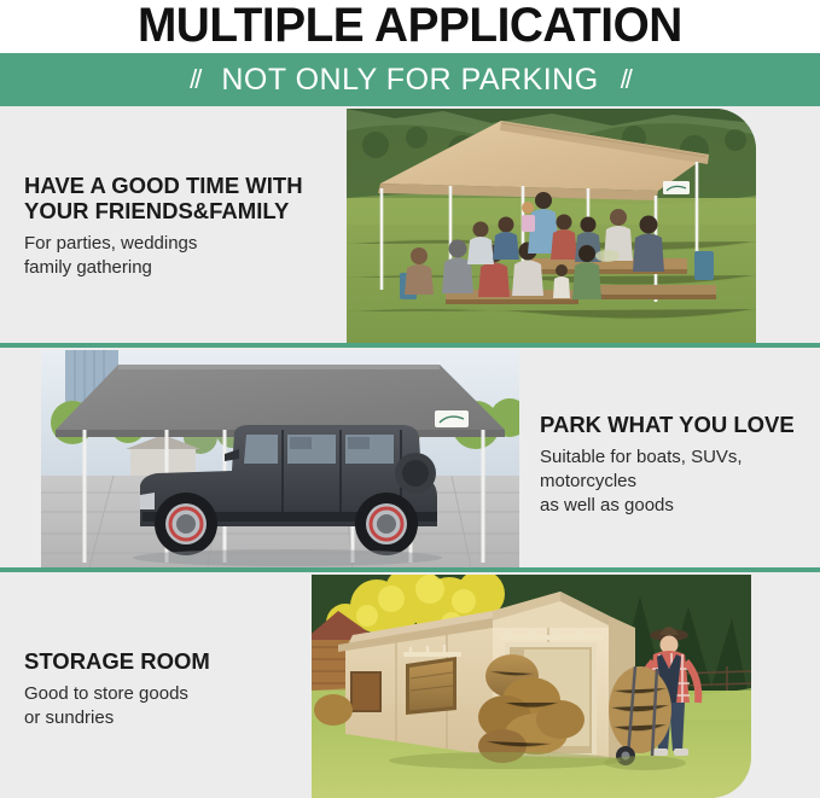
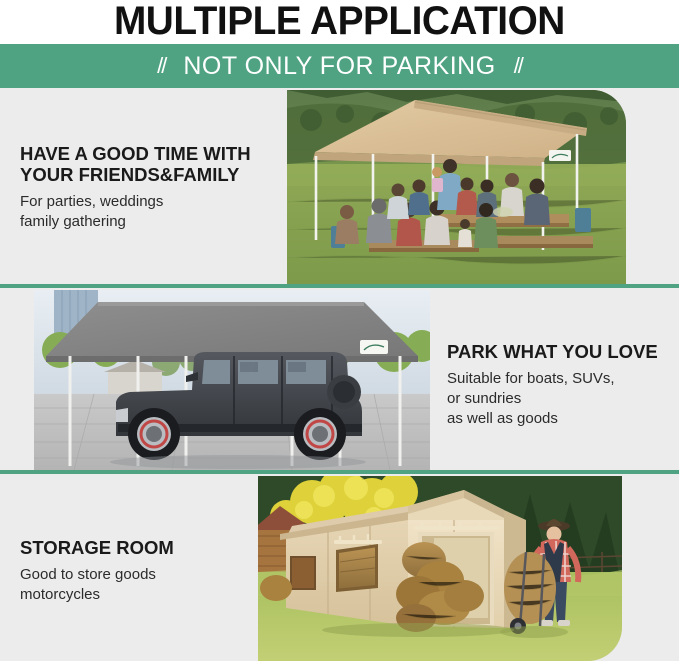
  MULTIPLE APPLICATION
  //
  NOT ONLY FOR PARKING
  //
  HAVE A GOOD TIME WITH
  YOUR FRIENDS&FAMILY
  For parties, weddings
  family gathering
  PARK WHAT YOU LOVE
  Suitable for boats, SUVs,
- motorcycles
+ or sundries
  as well as goods
  STORAGE ROOM
  Good to store goods
- or sundries
+ motorcycles
